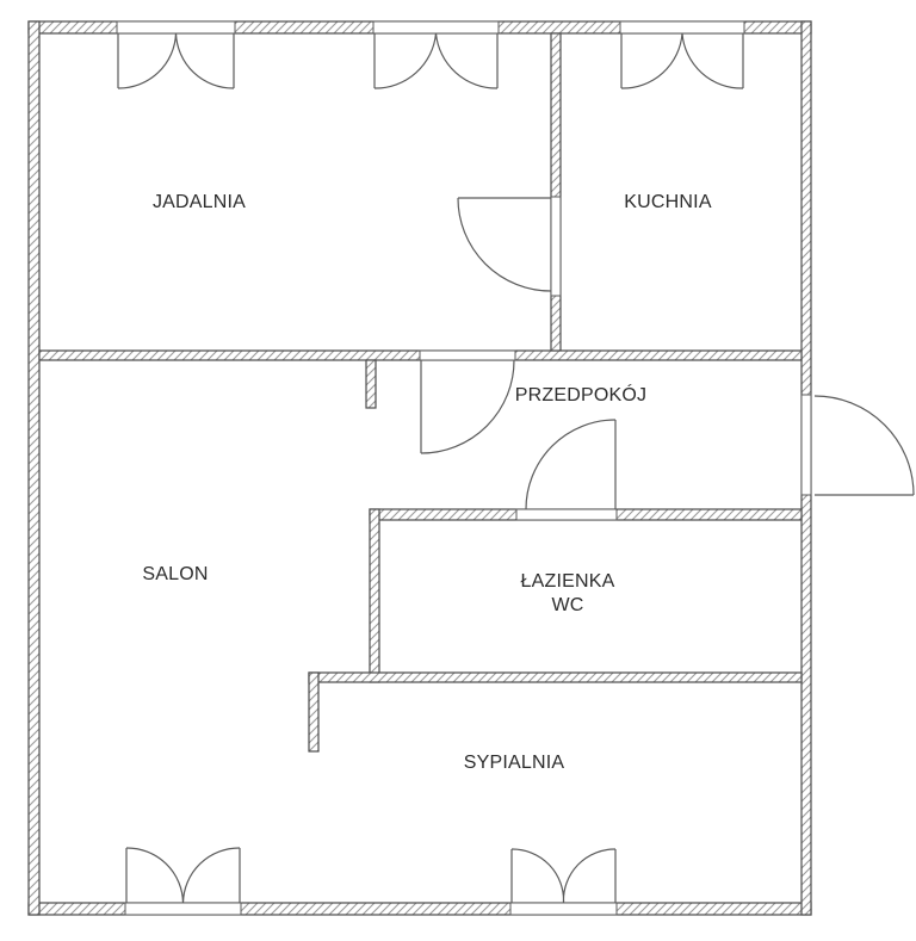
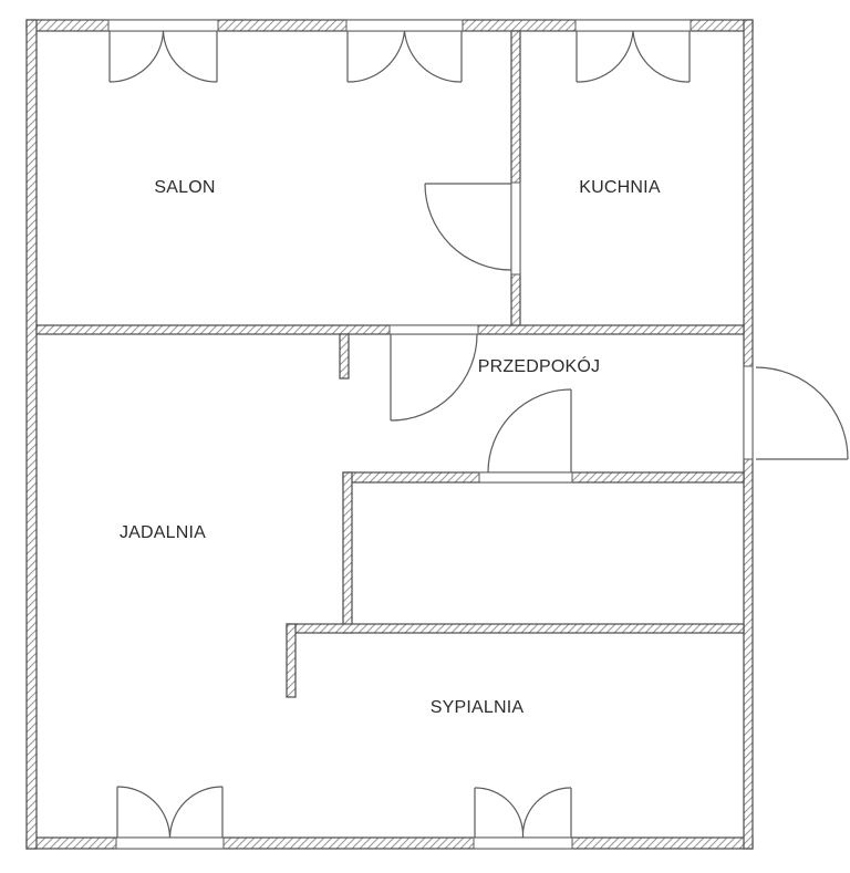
- JADALNIA
+ SALON
  KUCHNIA
  PRZEDPOKÓJ
- SALON
+ JADALNIA
- ŁAZIENKA
- WC
  SYPIALNIA
